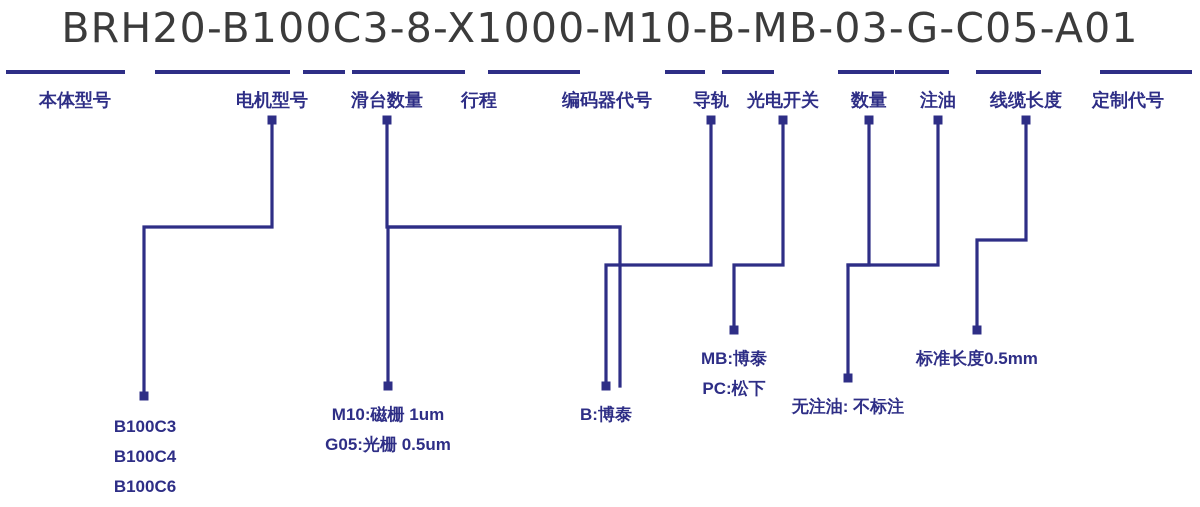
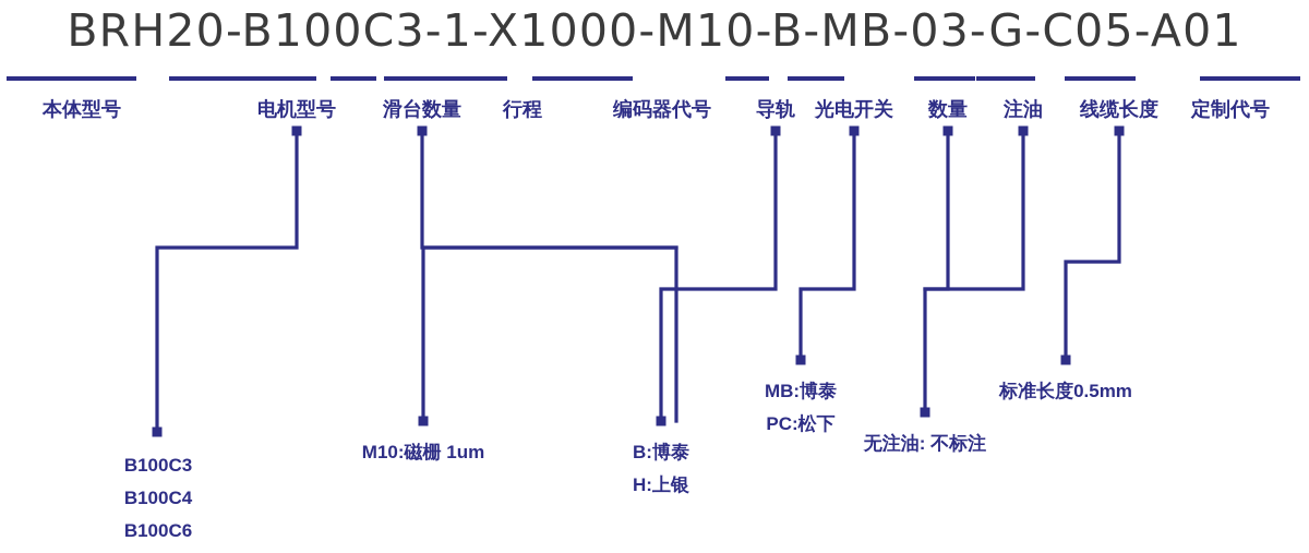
- BRH20-B100C3-8-X1000-M10-B-MB-03-G-C05-A01
+ BRH20-B100C3-1-X1000-M10-B-MB-03-G-C05-A01
  本体型号
  电机型号
  滑台数量
  行程
  编码器代号
  导轨
  光电开关
  数量
  注油
  线缆长度
  定制代号
  B100C3
  B100C4
  B100C6
  M10:磁栅 1um
- G05:光栅 0.5um
  B:博泰
+ H:上银
  MB:博泰
  PC:松下
  无注油: 不标注
  标准长度0.5mm
